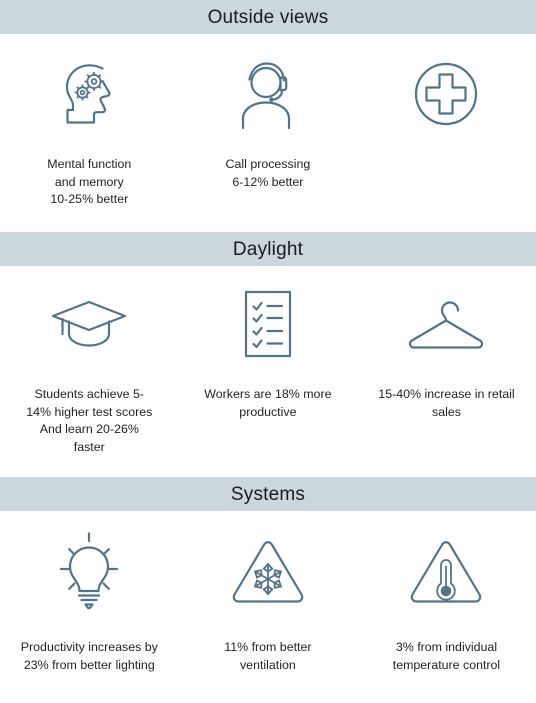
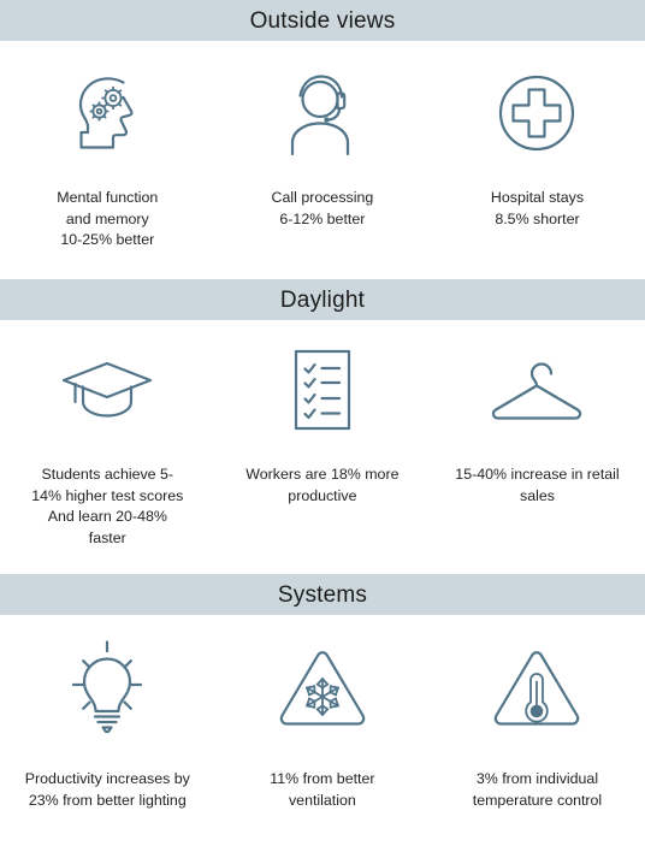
  Outside views
  Mental function
  and memory
  10-25% better
  Call processing
  6-12% better
+ Hospital stays
+ 8.5% shorter
  Daylight
  Students achieve 5-
  14% higher test scores
- And learn 20-26%
+ And learn 20-48%
  faster
  Workers are 18% more
  productive
  15-40% increase in retail
  sales
  Systems
  Productivity increases by
  23% from better lighting
  11% from better
  ventilation
  3% from individual
  temperature control
